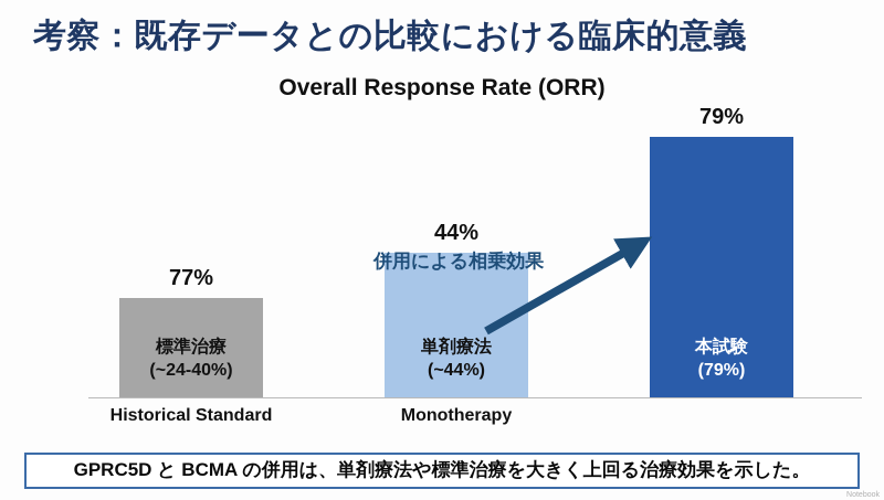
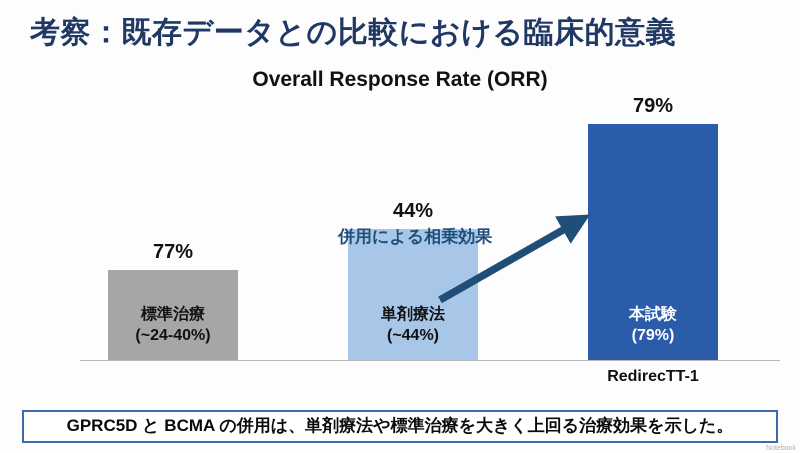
  考察：既存データとの比較における臨床的意義
  Overall Response Rate (ORR)
  77%
  標準治療
  (~24-40%)
- Historical Standard
  44%
  単剤療法
  (~44%)
- Monotherapy
  79%
  本試験
  (79%)
+ RedirecTT-1
  併用による相乗効果
  GPRC5D と BCMA の併用は、単剤療法や標準治療を大きく上回る治療効果を示した。
